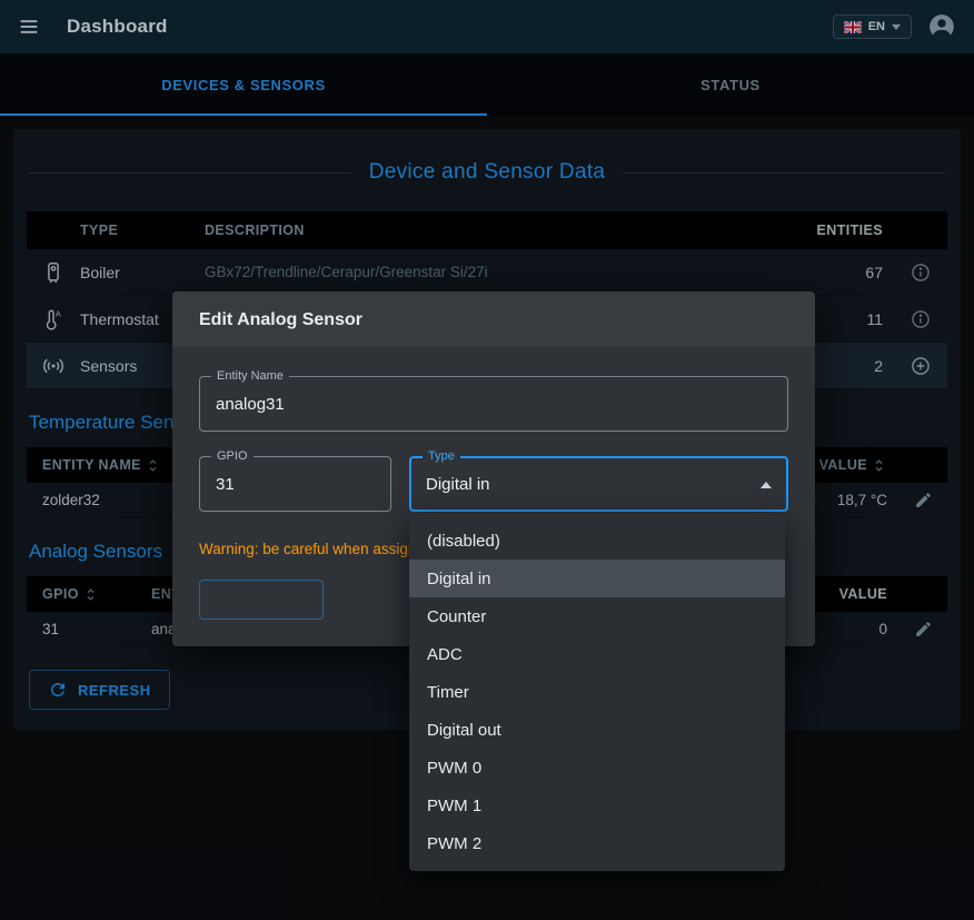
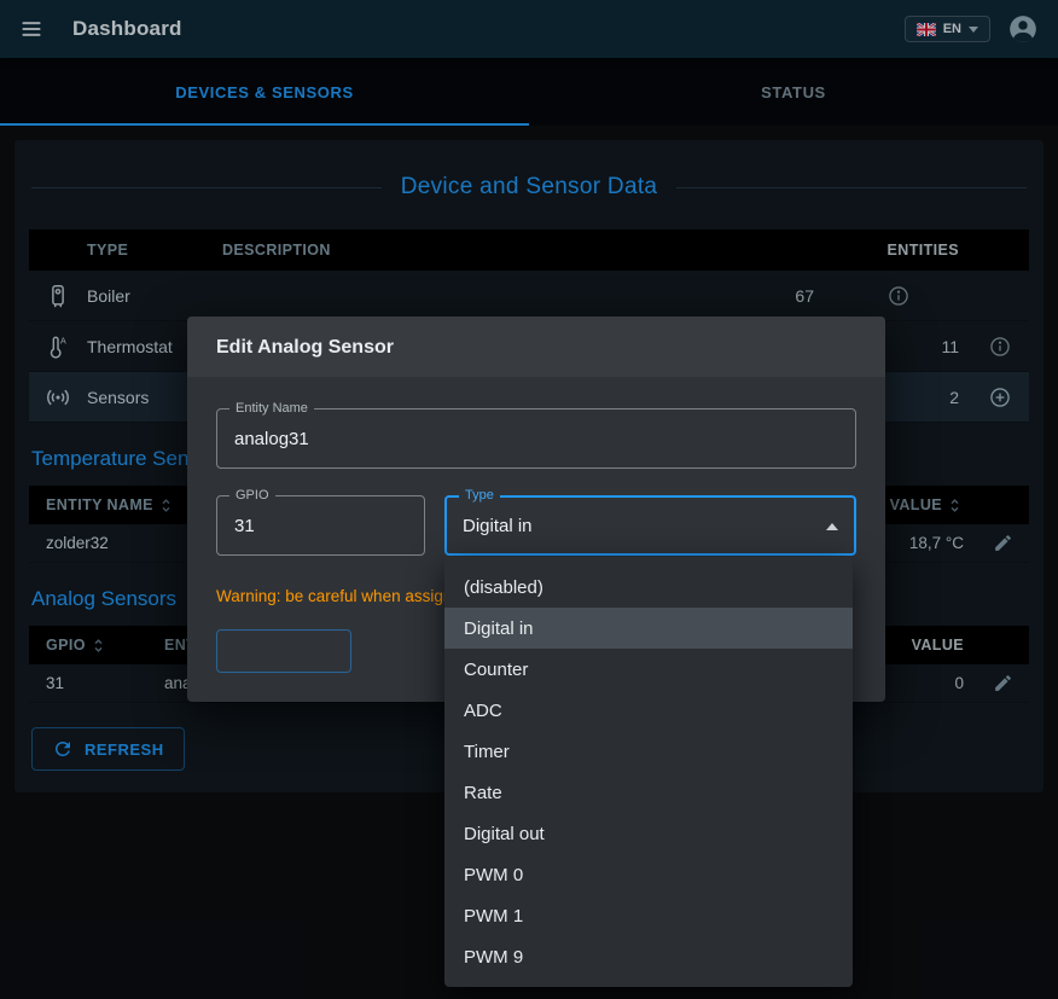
  Dashboard
  EN
  DEVICES & SENSORS
  STATUS
  Device and Sensor Data
  TYPE
  DESCRIPTION
  ENTITIES
  Boiler
- GBx72/Trendline/Cerapur/Greenstar Si/27i
  67
  A
  Thermostat
  11
  Sensors
  2
  Temperature Sen
  ENTITY NAME
  VALUE
  zolder32
  18,7 °C
  Analog Sensors
  GPIO
  VALUE
  31
  0
  REFRESH
  Edit Analog Sensor
  Entity Name
  analog31
  GPIO
  31
  Type
  Digital in
  Warning: be careful when assig
  (disabled)
  Digital in
  Counter
  ADC
  Timer
+ Rate
  Digital out
  PWM 0
  PWM 1
- PWM 2
+ PWM 9
